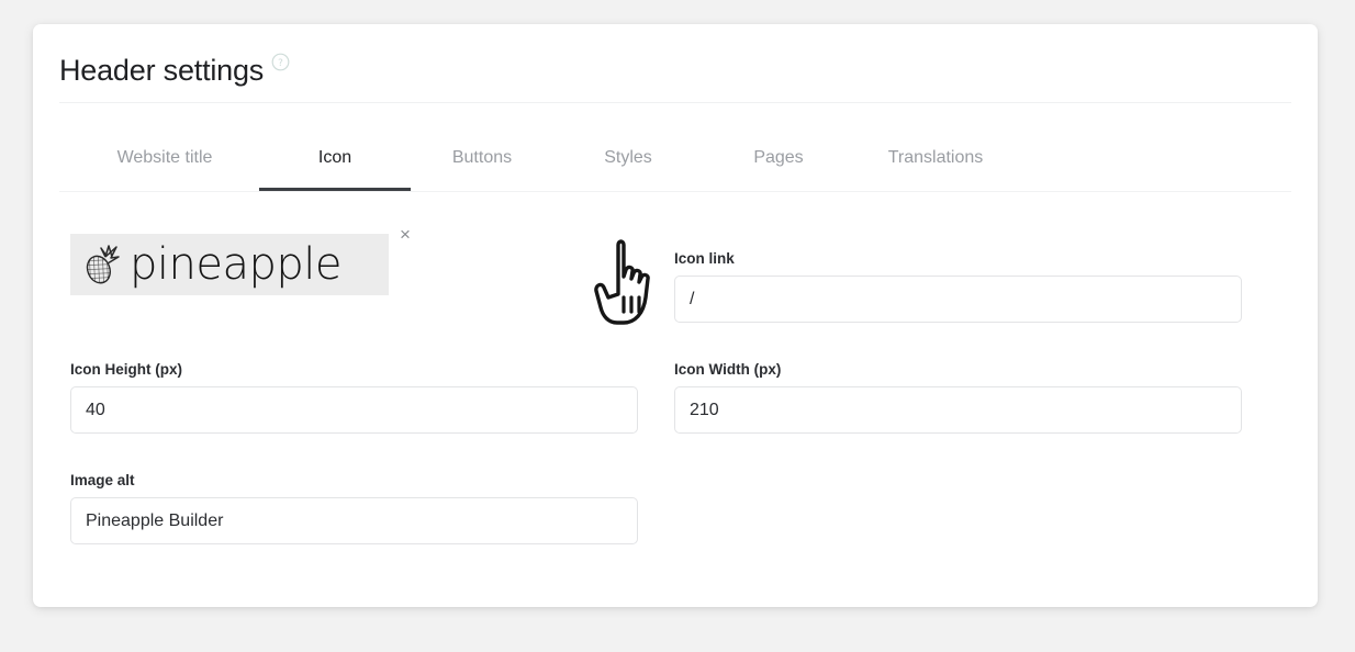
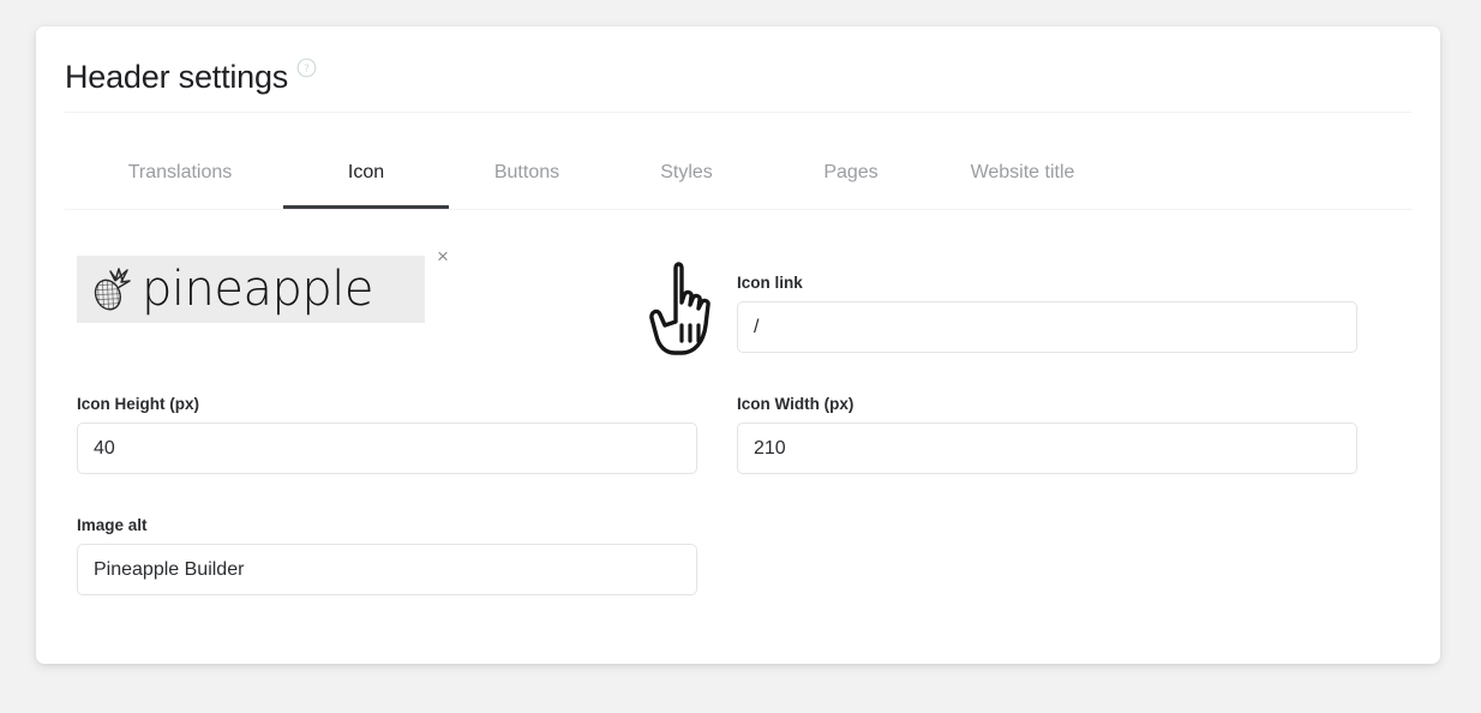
  Header settings
  ?
- Website title
+ Translations
  Icon
  Buttons
  Styles
  Pages
- Translations
+ Website title
  pineapple
  ×
  Icon link
  /
  Icon Height (px)
  40
  Icon Width (px)
  210
  Image alt
  Pineapple Builder
